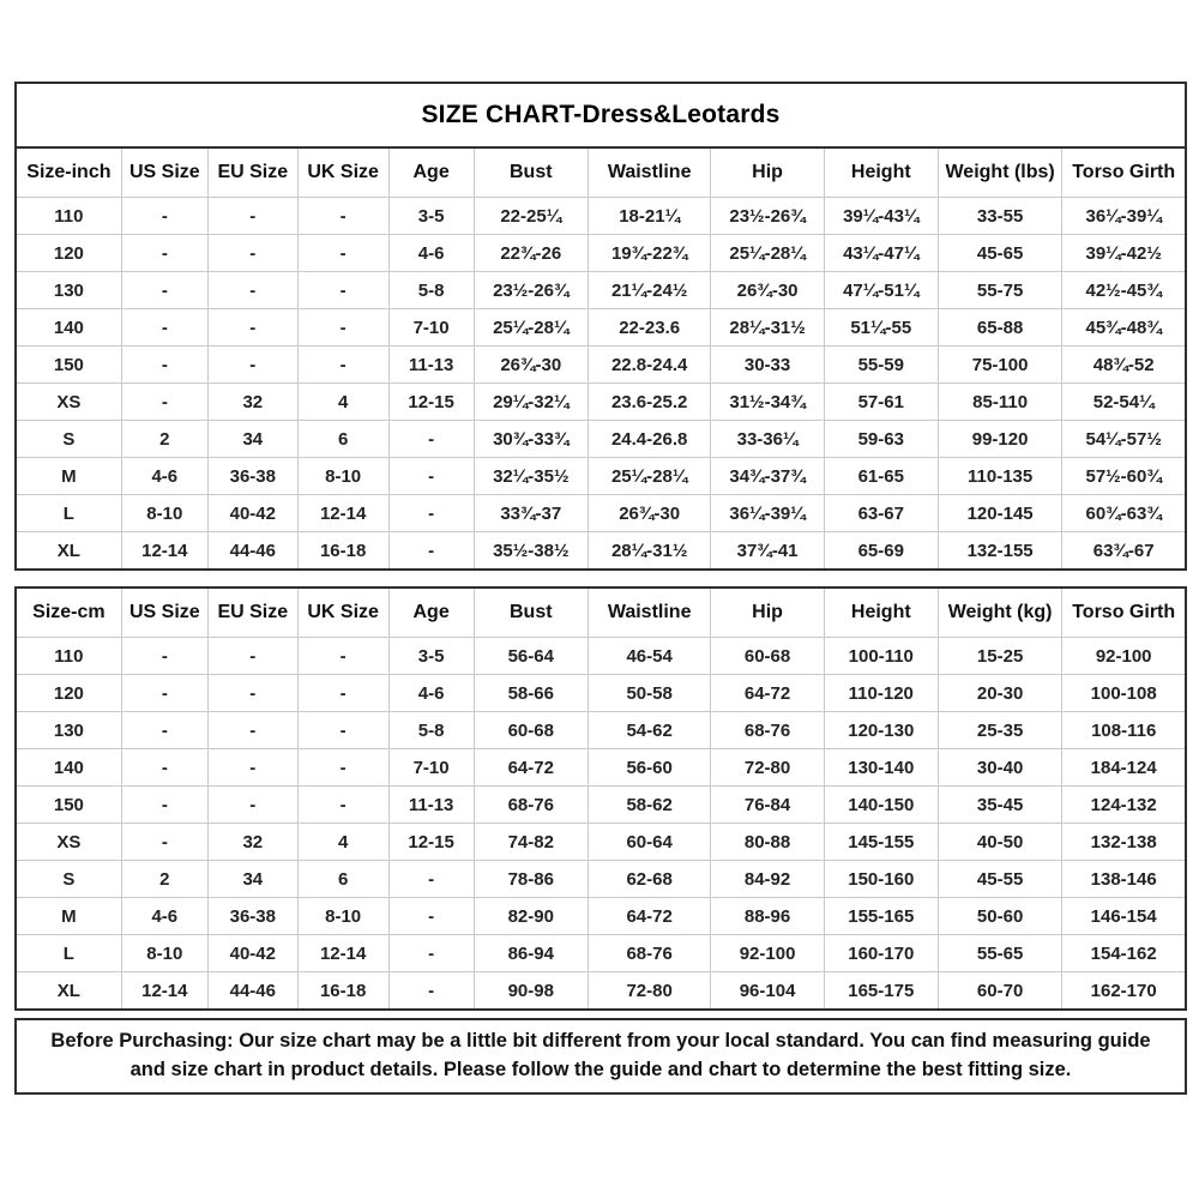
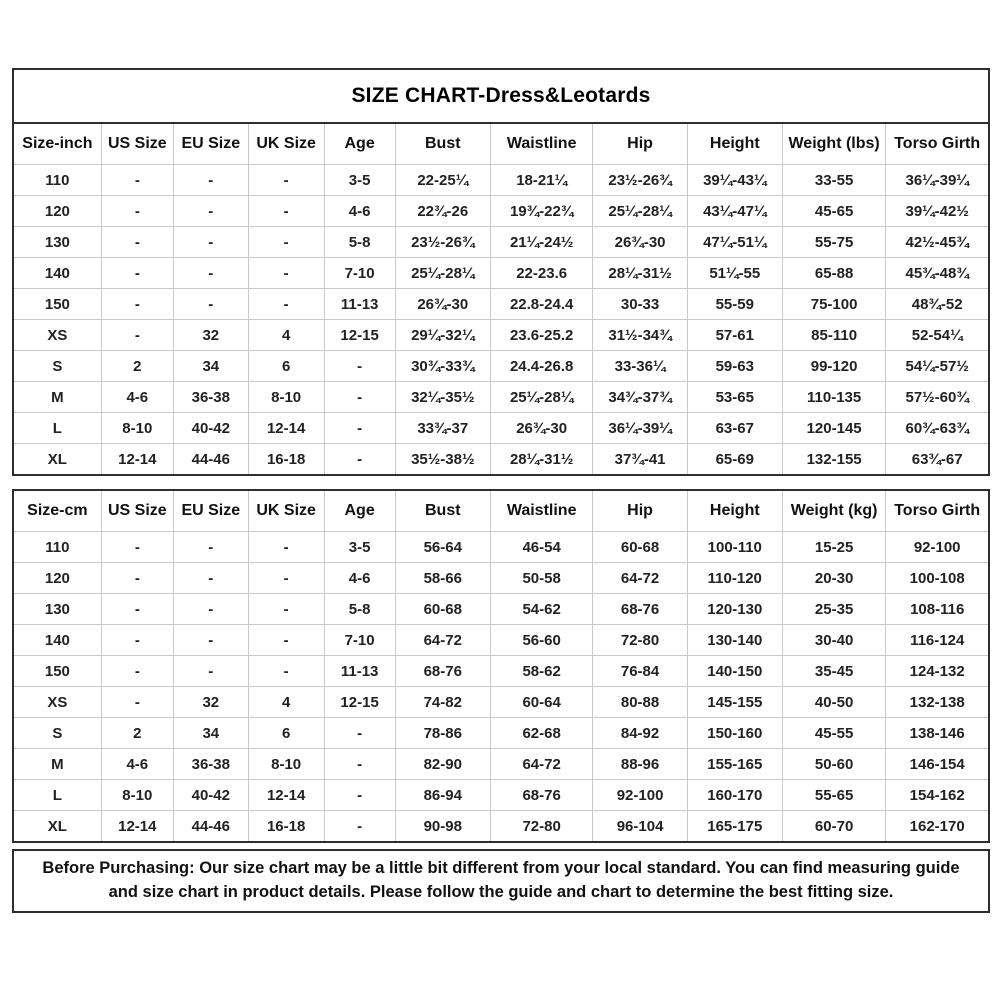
  SIZE CHART-Dress&Leotards
  Size-inch	US Size	EU Size	UK Size	Age	Bust	Waistline	Hip	Height	Weight (lbs)	Torso Girth
  110	-	-	-	3-5	22-25¼	18-21¼	23½-26¾	39¼-43¼	33-55	36¼-39¼
  120	-	-	-	4-6	22¾-26	19¾-22¾	25¼-28¼	43¼-47¼	45-65	39¼-42½
  130	-	-	-	5-8	23½-26¾	21¼-24½	26¾-30	47¼-51¼	55-75	42½-45¾
  140	-	-	-	7-10	25¼-28¼	22-23.6	28¼-31½	51¼-55	65-88	45¾-48¾
  150	-	-	-	11-13	26¾-30	22.8-24.4	30-33	55-59	75-100	48¾-52
  XS	-	32	4	12-15	29¼-32¼	23.6-25.2	31½-34¾	57-61	85-110	52-54¼
  S	2	34	6	-	30¾-33¾	24.4-26.8	33-36¼	59-63	99-120	54¼-57½
- M	4-6	36-38	8-10	-	32¼-35½	25¼-28¼	34¾-37¾	61-65	110-135	57½-60¾
+ M	4-6	36-38	8-10	-	32¼-35½	25¼-28¼	34¾-37¾	53-65	110-135	57½-60¾
  L	8-10	40-42	12-14	-	33¾-37	26¾-30	36¼-39¼	63-67	120-145	60¾-63¾
  XL	12-14	44-46	16-18	-	35½-38½	28¼-31½	37¾-41	65-69	132-155	63¾-67
  Size-cm	US Size	EU Size	UK Size	Age	Bust	Waistline	Hip	Height	Weight (kg)	Torso Girth
  110	-	-	-	3-5	56-64	46-54	60-68	100-110	15-25	92-100
  120	-	-	-	4-6	58-66	50-58	64-72	110-120	20-30	100-108
  130	-	-	-	5-8	60-68	54-62	68-76	120-130	25-35	108-116
- 140	-	-	-	7-10	64-72	56-60	72-80	130-140	30-40	184-124
+ 140	-	-	-	7-10	64-72	56-60	72-80	130-140	30-40	116-124
  150	-	-	-	11-13	68-76	58-62	76-84	140-150	35-45	124-132
  XS	-	32	4	12-15	74-82	60-64	80-88	145-155	40-50	132-138
  S	2	34	6	-	78-86	62-68	84-92	150-160	45-55	138-146
  M	4-6	36-38	8-10	-	82-90	64-72	88-96	155-165	50-60	146-154
  L	8-10	40-42	12-14	-	86-94	68-76	92-100	160-170	55-65	154-162
  XL	12-14	44-46	16-18	-	90-98	72-80	96-104	165-175	60-70	162-170
  Before Purchasing: Our size chart may be a little bit different from your local standard. You can find measuring guide and size chart in product details. Please follow the guide and chart to determine the best fitting size.
